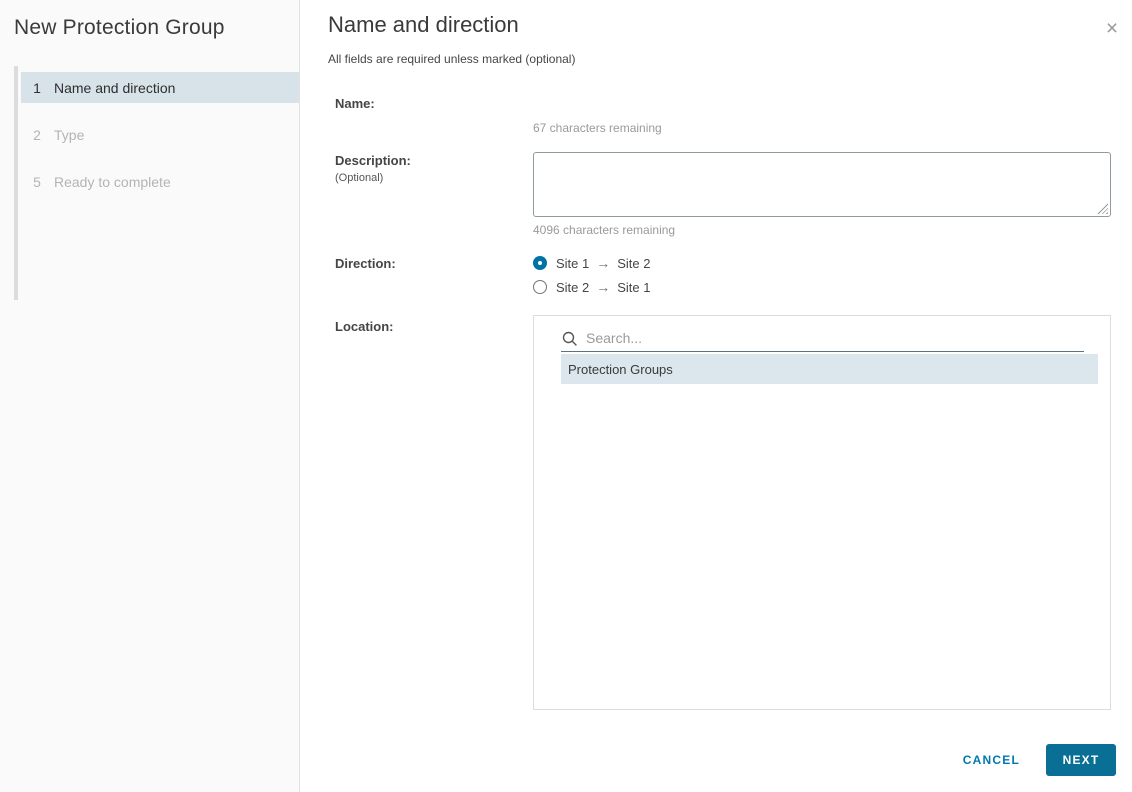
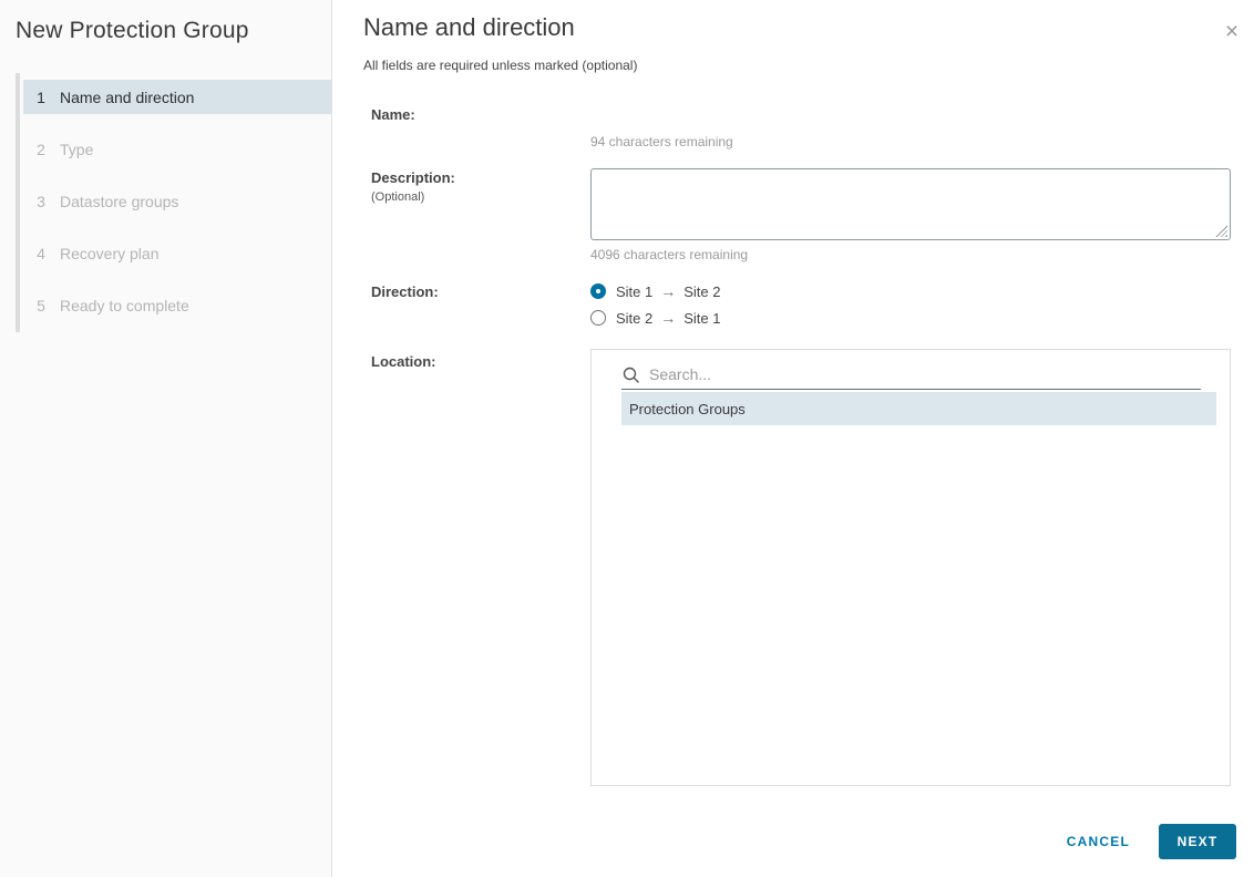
  New Protection Group
  1
  Name and direction
  2
  Type
+ 3
+ Datastore groups
+ 4
+ Recovery plan
  5
  Ready to complete
  Name and direction
  All fields are required unless marked (optional)
  ×
  Name:
- 67 characters remaining
+ 94 characters remaining
  Description:
  (Optional)
  4096 characters remaining
  Direction:
  Site 1
  →
  Site 2
  Site 2
  →
  Site 1
  Location:
  Search...
  Protection Groups
  CANCEL
  NEXT
